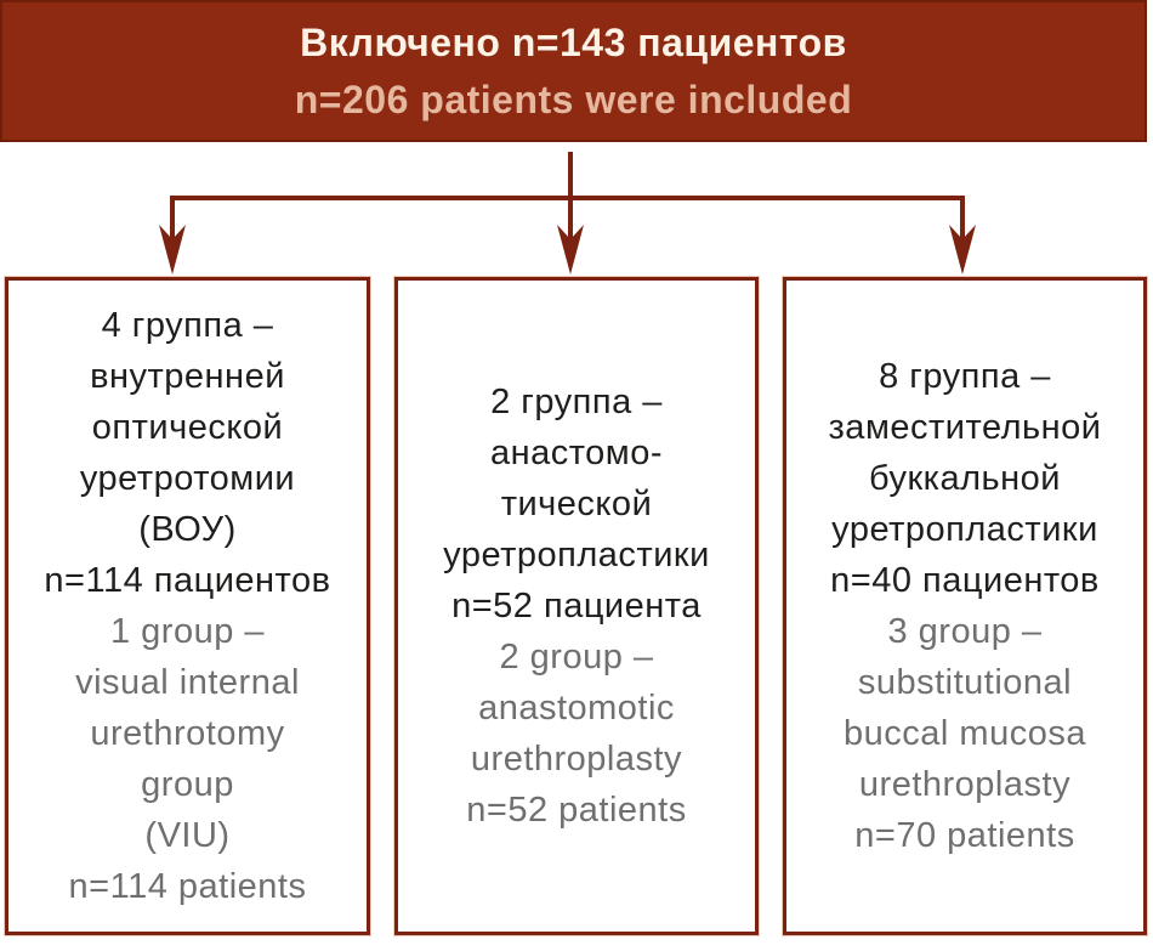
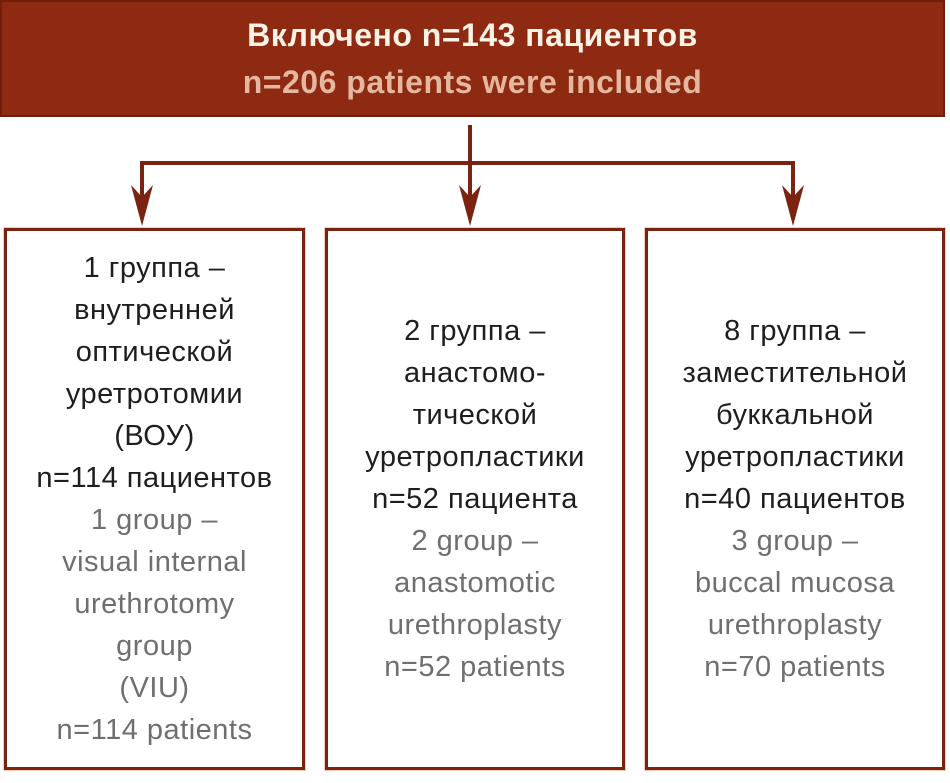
  Включено n=143 пациентов
  n=206 patients were included
- 4 группа –
+ 1 группа –
  внутренней
  оптической
  уретротомии
  (ВОУ)
  n=114 пациентов
  1 group –
  visual internal
  urethrotomy
  group
  (VIU)
  n=114 patients
  2 группа –
  анастомо-
  тической
  уретропластики
  n=52 пациента
  2 group –
  anastomotic
  urethroplasty
  n=52 patients
  8 группа –
  заместительной
  буккальной
  уретропластики
  n=40 пациентов
  3 group –
- substitutional
  buccal mucosa
  urethroplasty
  n=70 patients
